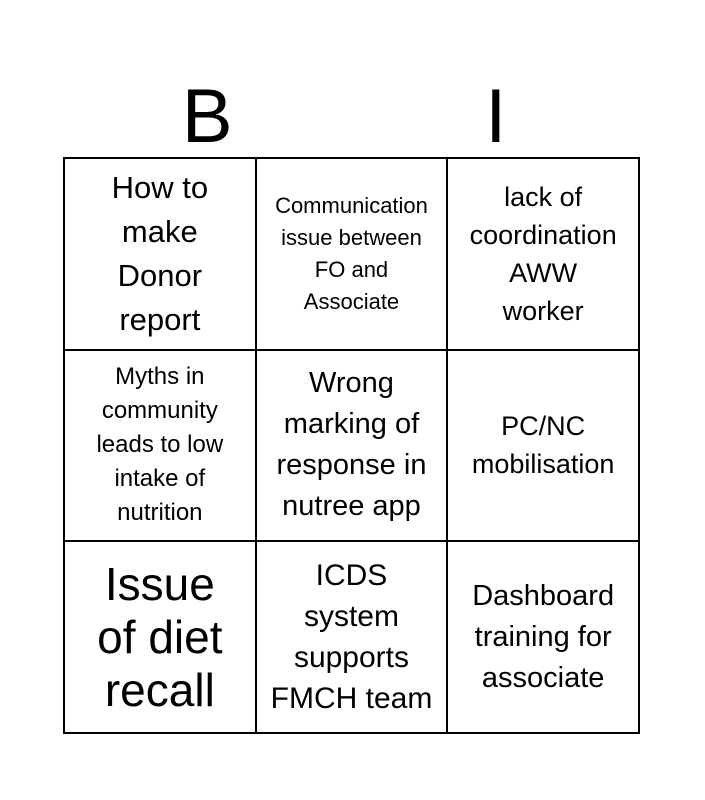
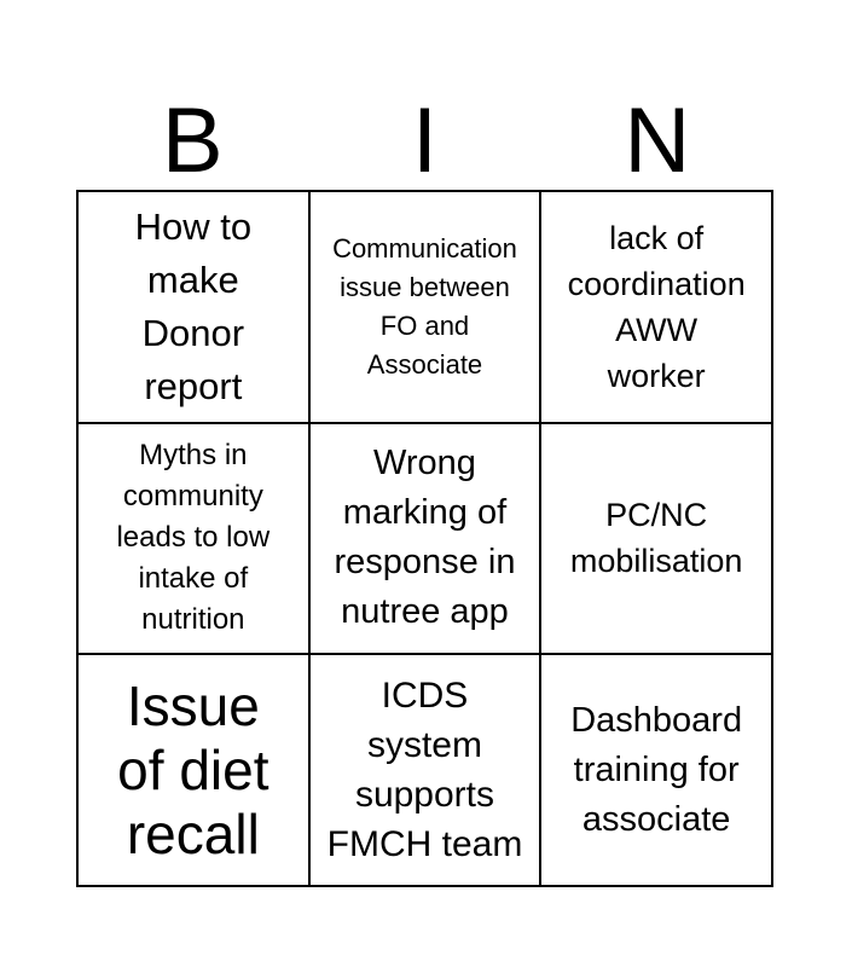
  B
  I
+ N
  How to
  make
  Donor
  report
  Communication
  issue between
  FO and
  Associate
  lack of
  coordination
  AWW
  worker
  Myths in
  community
  leads to low
  intake of
  nutrition
  Wrong
  marking of
  response in
  nutree app
  PC/NC
  mobilisation
  Issue
  of diet
  recall
  ICDS
  system
  supports
  FMCH team
  Dashboard
  training for
  associate
